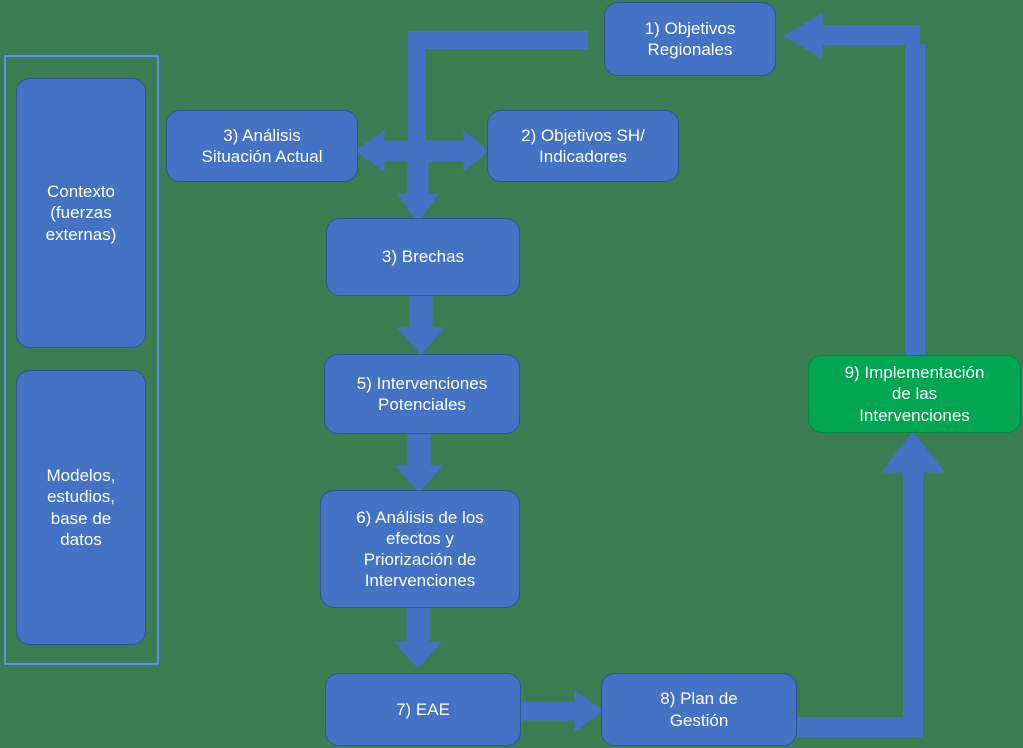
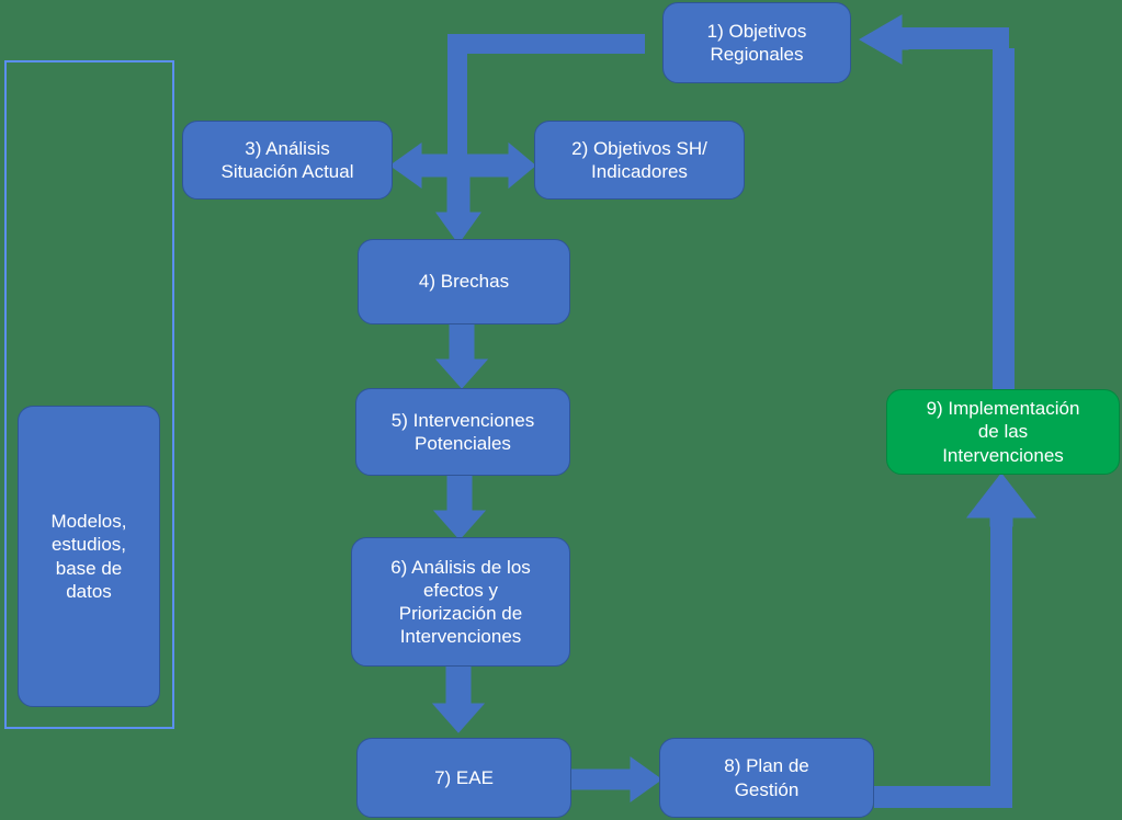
- Contexto
- (fuerzas
- externas)
  Modelos,
  estudios,
  base de
  datos
  1) Objetivos
  Regionales
  2) Objetivos SH/
  Indicadores
  3) Análisis
  Situación Actual
- 3) Brechas
+ 4) Brechas
  5) Intervenciones
  Potenciales
  6) Análisis de los
  efectos y
  Priorización de
  Intervenciones
  7) EAE
  8) Plan de
  Gestión
  9) Implementación
  de las
  Intervenciones
